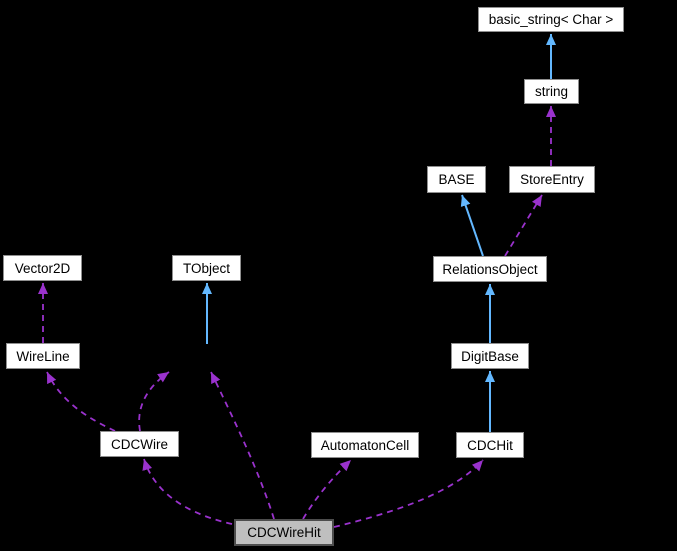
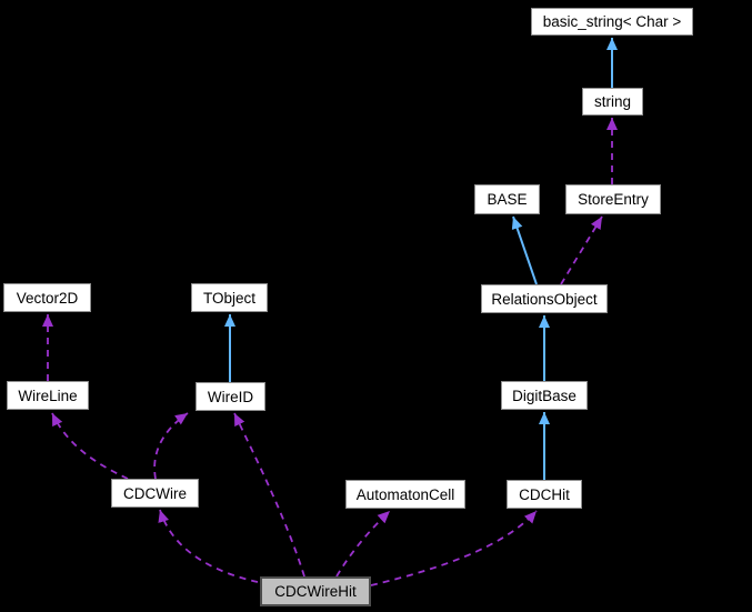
  basic_string< Char >
  string
  BASE
  StoreEntry
  RelationsObject
  Vector2D
  TObject
  WireLine
+ WireID
  DigitBase
  CDCWire
  AutomatonCell
  CDCHit
  CDCWireHit
